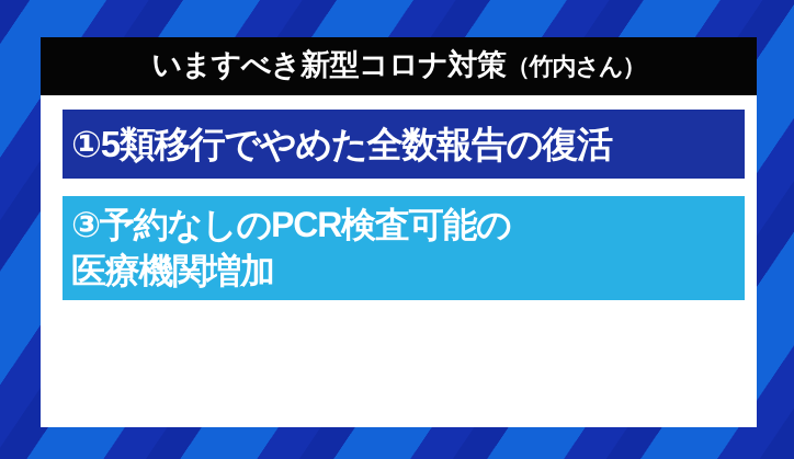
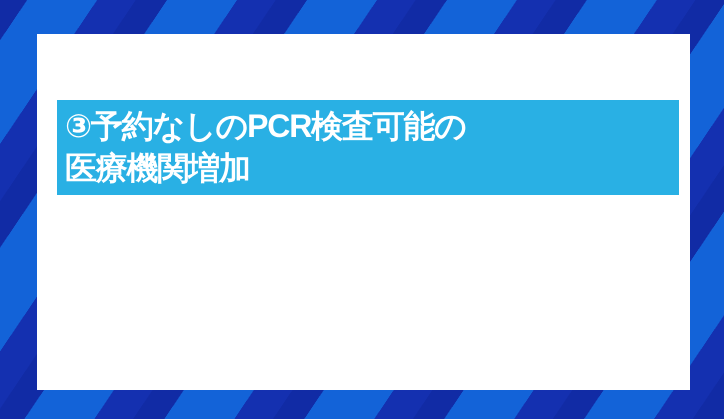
- いますべき新型コロナ対策（竹内さん）
- ①5類移行でやめた全数報告の復活
  ③予約なしのPCR検査可能の
  医療機関増加
